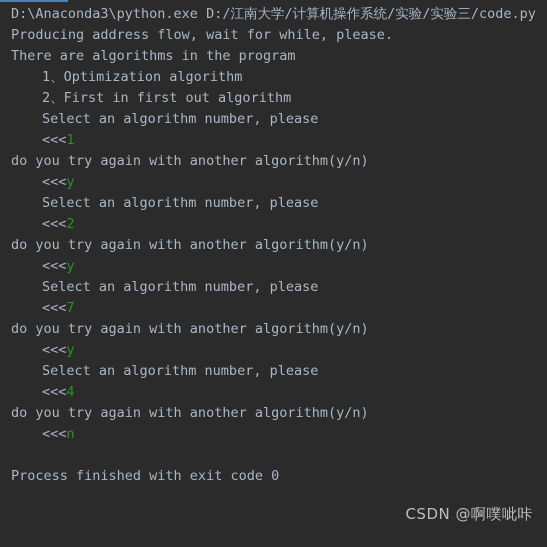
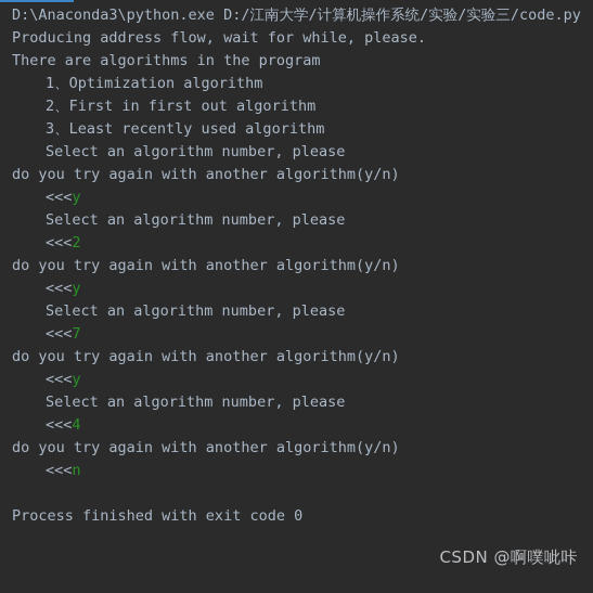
  D:\Anaconda3\python.exe D:/江南大学/计算机操作系统/实验/实验三/code.py
  Producing address flow, wait for while, please.
  There are algorithms in the program
  1、Optimization algorithm
  2、First in first out algorithm
+ 3、Least recently used algorithm
  Select an algorithm number, please
- <<<1
  do you try again with another algorithm(y/n)
  <<<y
  Select an algorithm number, please
  <<<2
  do you try again with another algorithm(y/n)
  <<<y
  Select an algorithm number, please
  <<<7
  do you try again with another algorithm(y/n)
  <<<y
  Select an algorithm number, please
  <<<4
  do you try again with another algorithm(y/n)
  <<<n
  Process finished with exit code 0
  CSDN @啊噗呲咔
